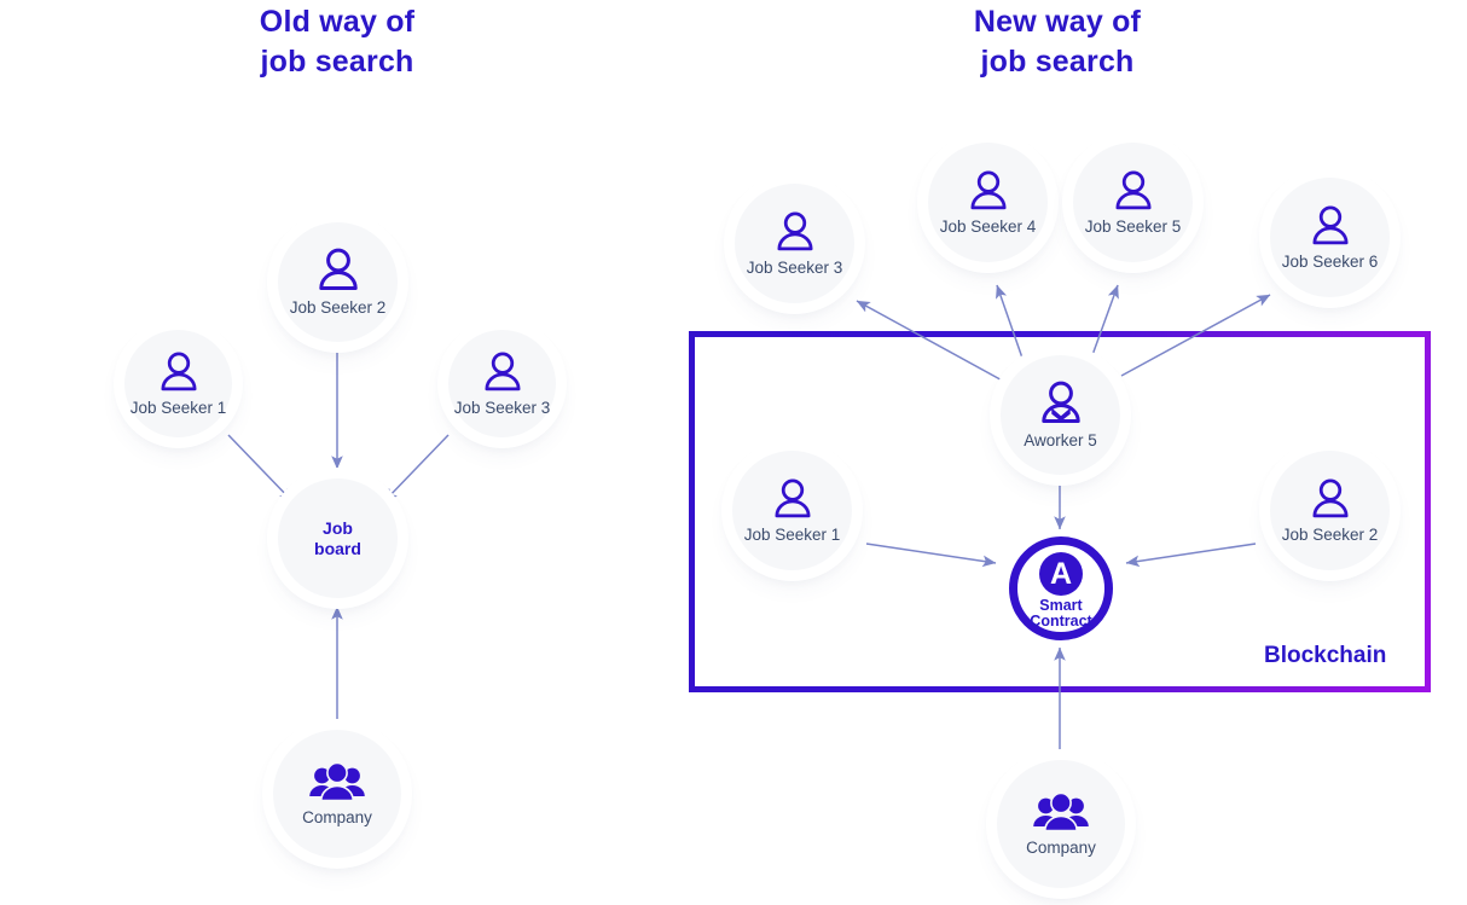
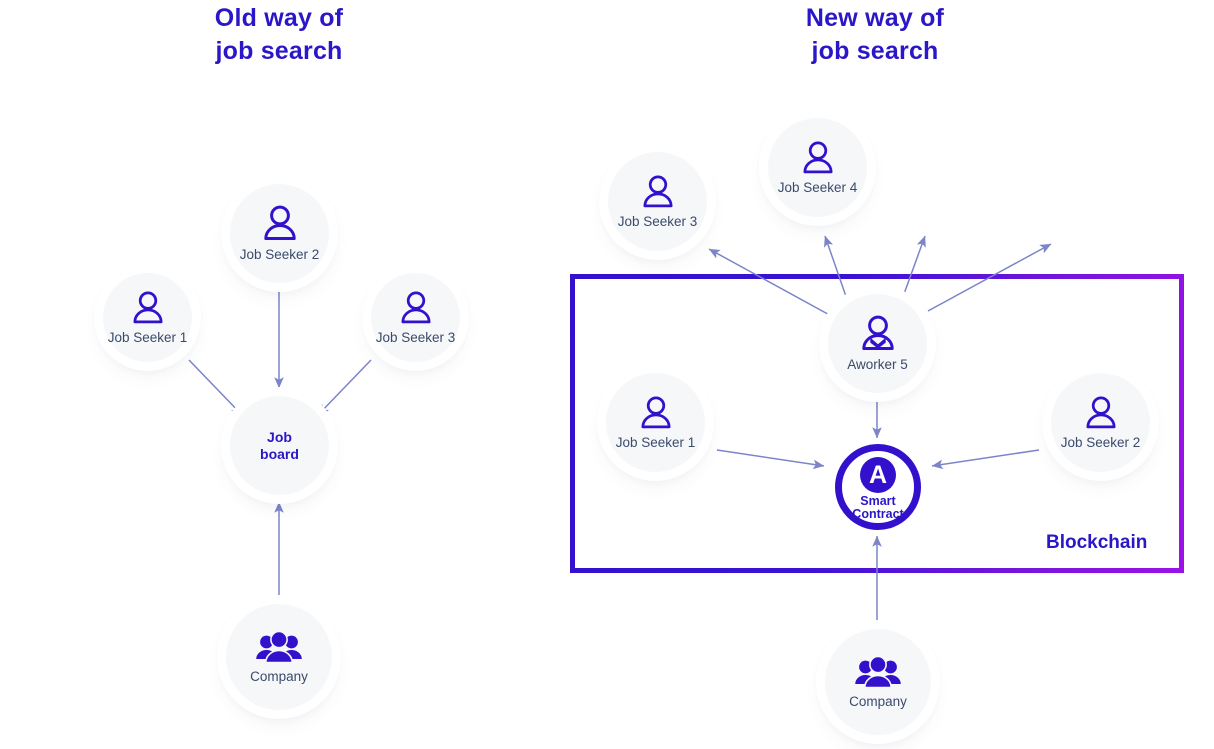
  Old way of
  job search
  New way of
  job search
  Blockchain
  Job Seeker 2
  Job Seeker 1
  Job Seeker 3
  Job
  board
  Company
  Job Seeker 3
  Job Seeker 4
- Job Seeker 5
- Job Seeker 6
  Aworker 5
  Job Seeker 1
  Job Seeker 2
  A
  Smart
  Contract
  Company
